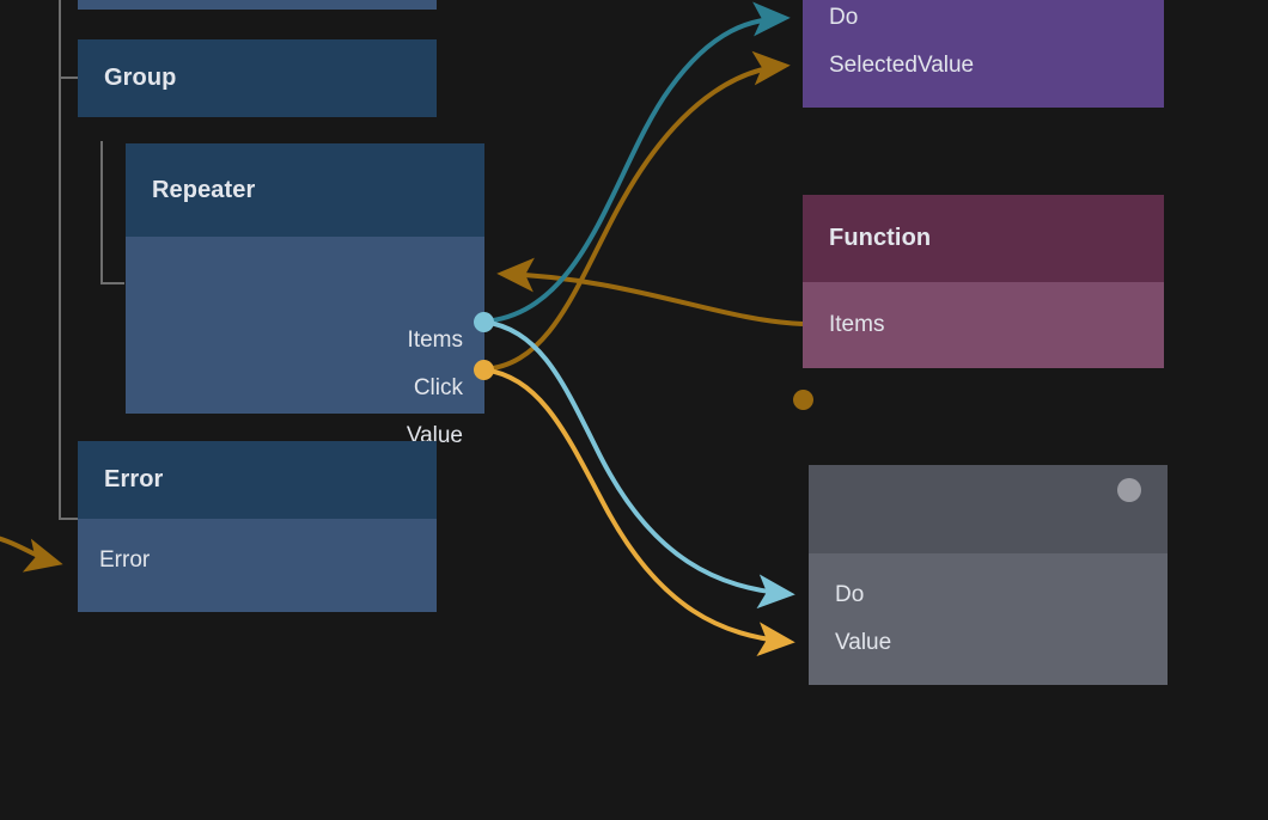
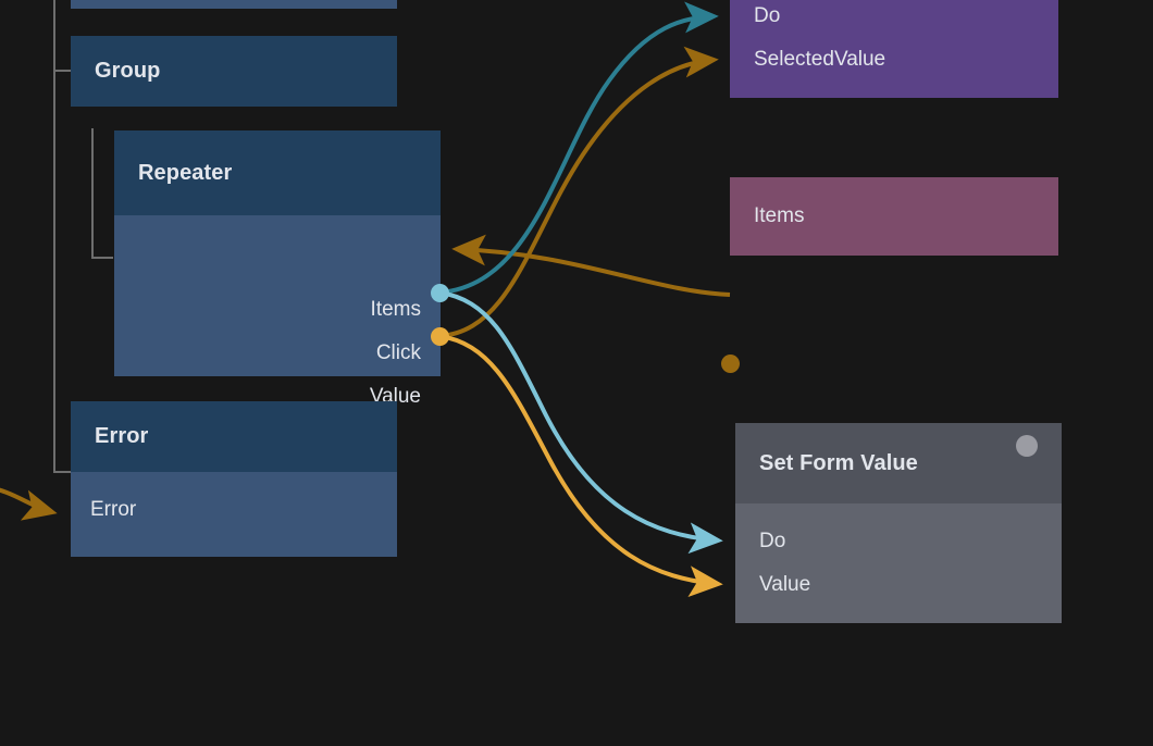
  Group
  Repeater
  Items
  Click
  Value
  Error
  Error
  Do
  SelectedValue
- Function
  Items
+ Set Form Value
  Do
  Value
